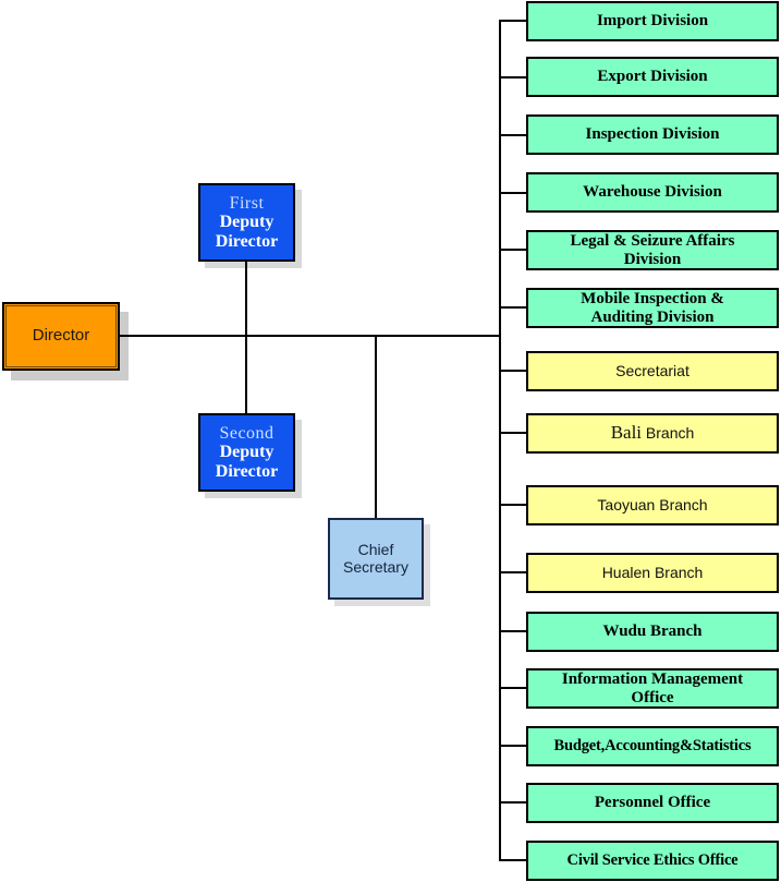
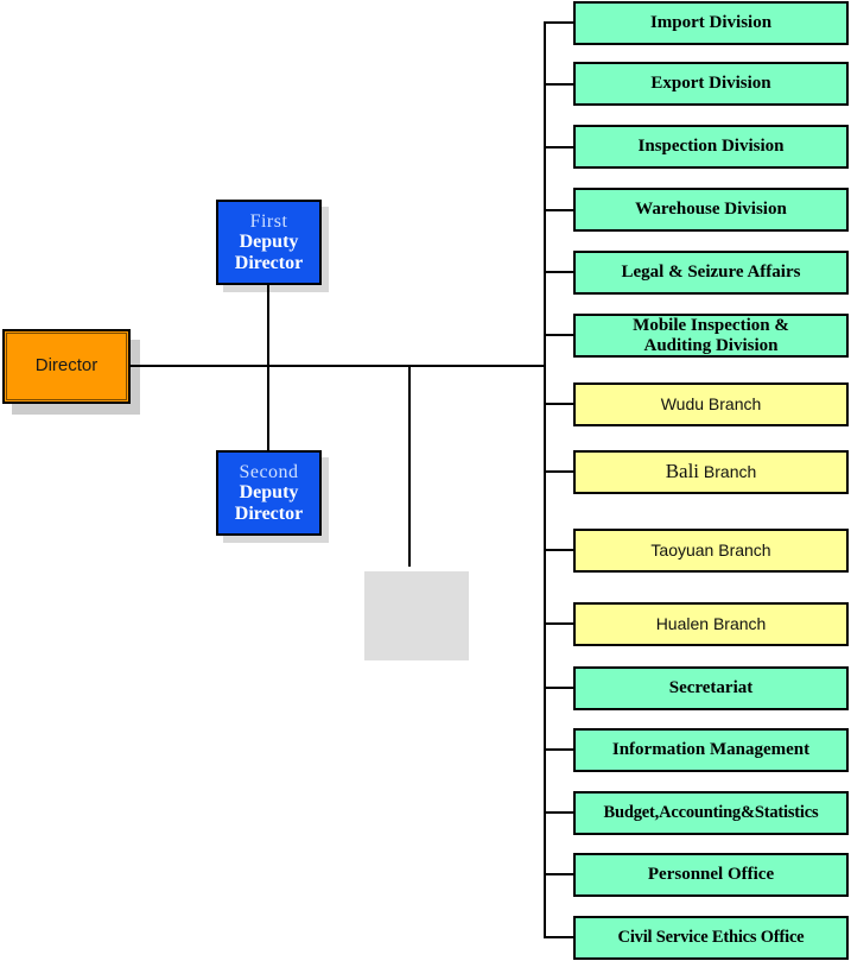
  Director
  First
  Deputy
  Director
  Second
  Deputy
  Director
- Chief
- Secretary
  Import Division
  Export Division
  Inspection Division
  Warehouse Division
  Legal & Seizure Affairs
- Division
  Mobile Inspection &
  Auditing Division
- Secretariat
+ Wudu Branch
  Bali Branch
  Taoyuan Branch
  Hualen Branch
- Wudu Branch
+ Secretariat
  Information Management
- Office
  Budget,Accounting&Statistics
  Personnel Office
  Civil Service Ethics Office
